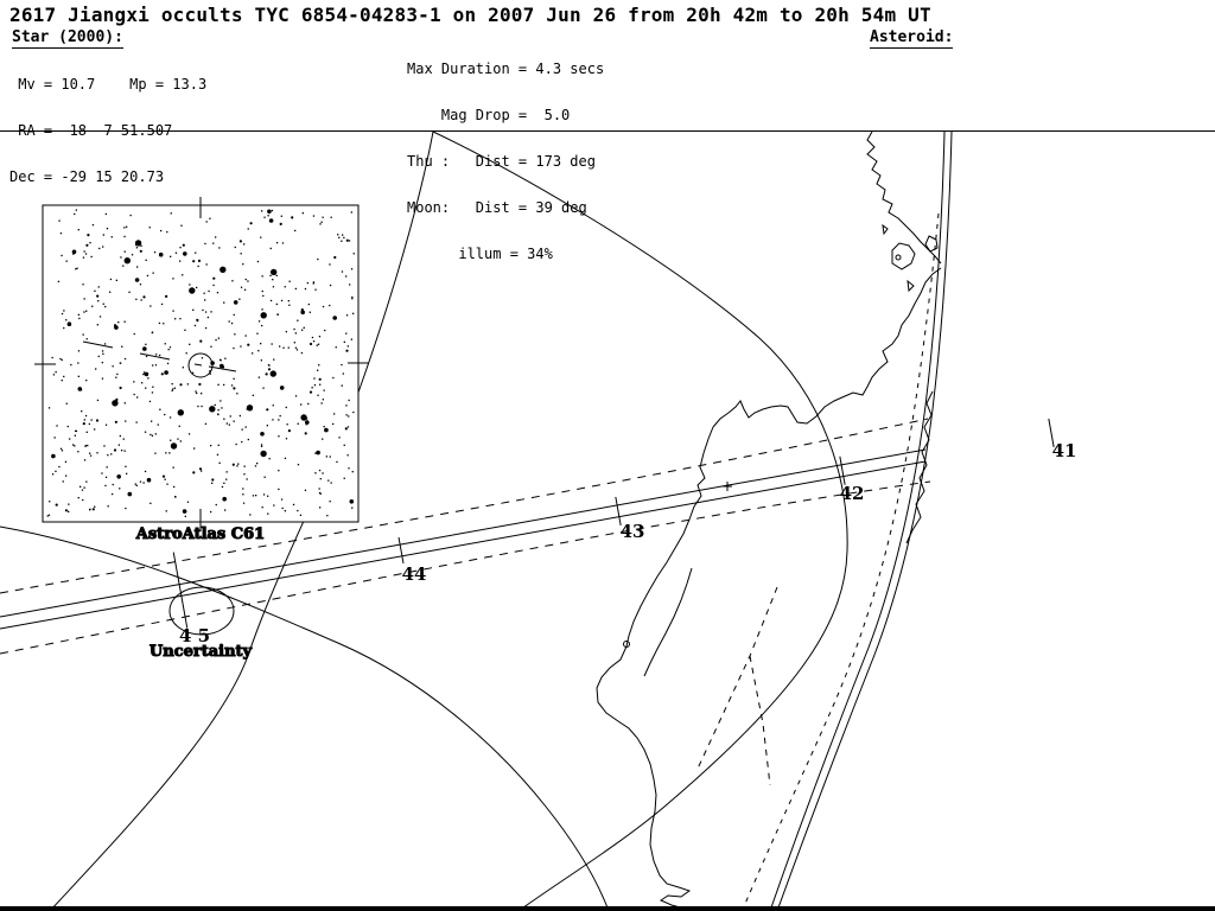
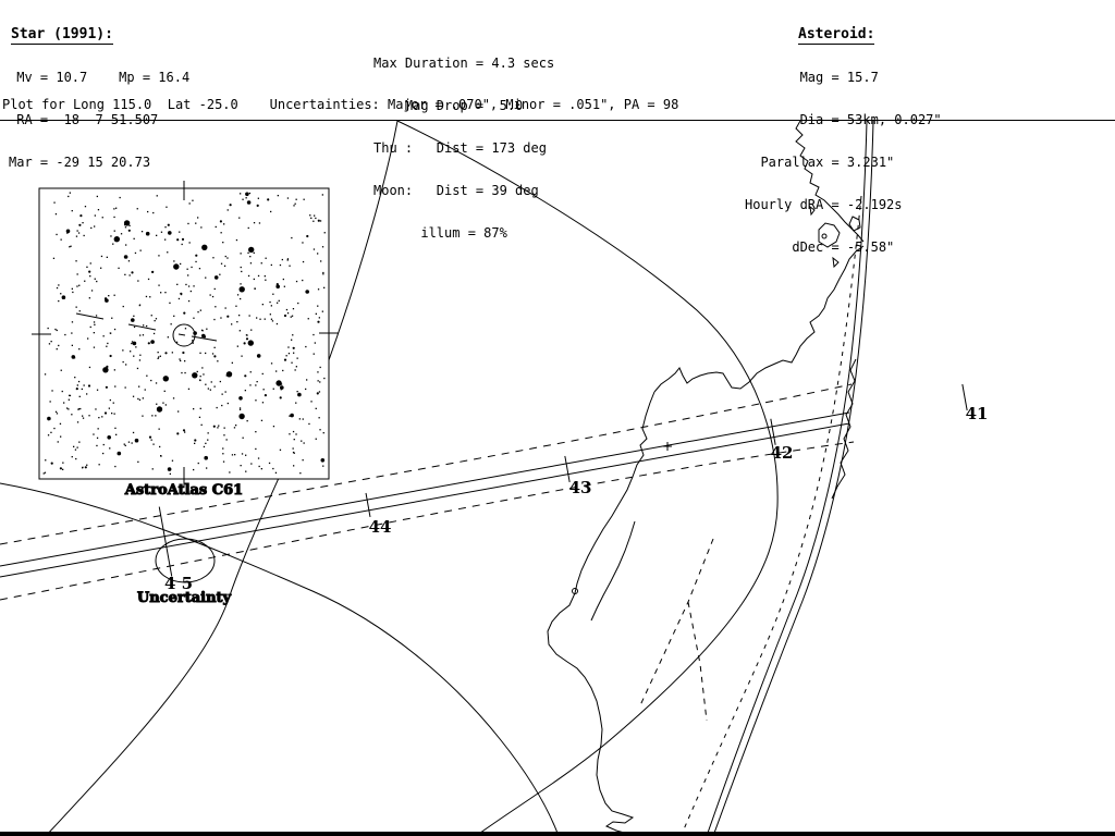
- 2617 Jiangxi occults TYC 6854-04283-1 on 2007 Jun 26 from 20h 42m to 20h 54m UT
- Star (2000):
+ Star (1991):
- Mv = 10.7 Mp = 13.3
+ Mv = 10.7 Mp = 16.4
- Dec = -29 15 20.73
+ Mar = -29 15 20.73
  Max Duration = 4.3 secs
  Mag Drop = 5.0
  Thu : Dist = 173 deg
  Moon: Dist = 39 dg
- illum = 34%
+ illum = 87%
  Asteroid:
+ Mag = 15.7
+ Parallax = 3.231"
+ Hourly dRA = -2.192s
+ dDec = -5.58"
+ Plot for Long 115.0 Lat -25.0 Uncertainties: Major = .070", Minor = .051", PA = 98
  AstroAtlas C61
  Uncertainty
  41
  42
  43
  44
  4 5
